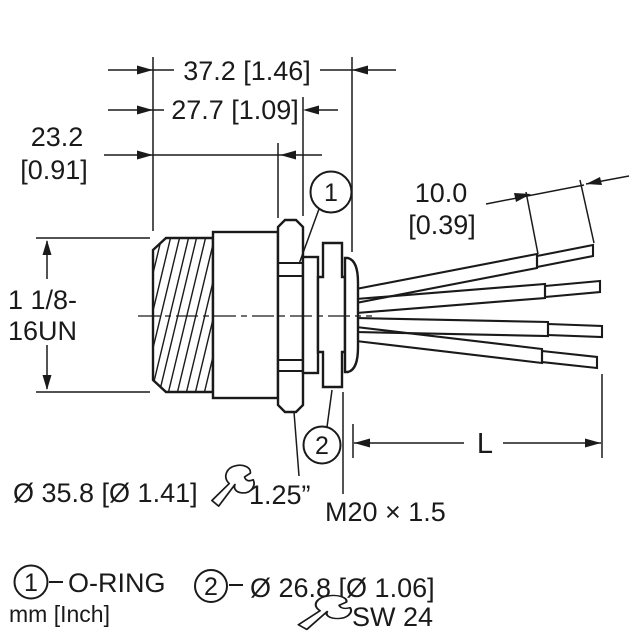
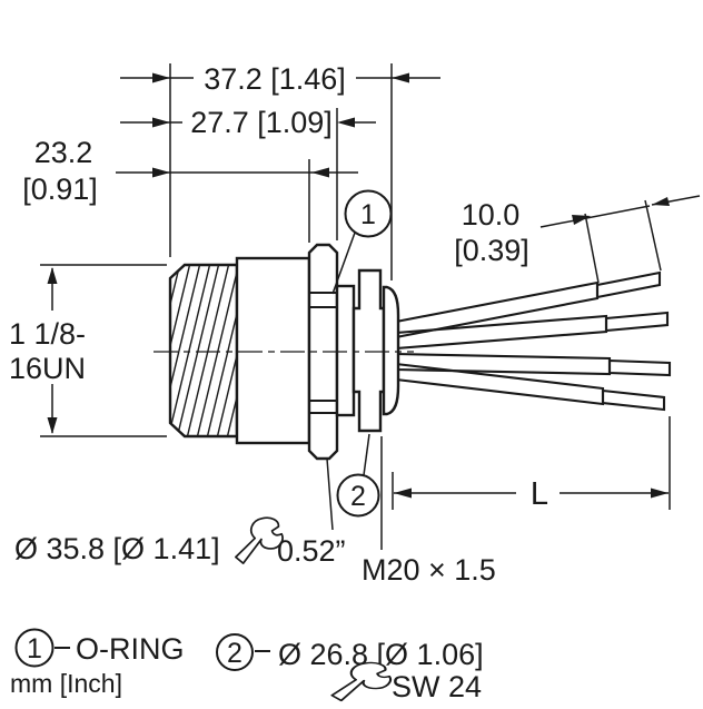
  37.2 [1.46]
  27.7 [1.09]
  23.2
  [0.91]
  1 1/8-
  16UN
  10.0
  [0.39]
  L
  M20 × 1.5
  Ø 35.8 [Ø 1.41]
- 1.25”
+ 0.52”
  1
  2
  1
  O-RING
  mm [Inch]
  2
  Ø 26.8 [Ø 1.06]
  SW 24
